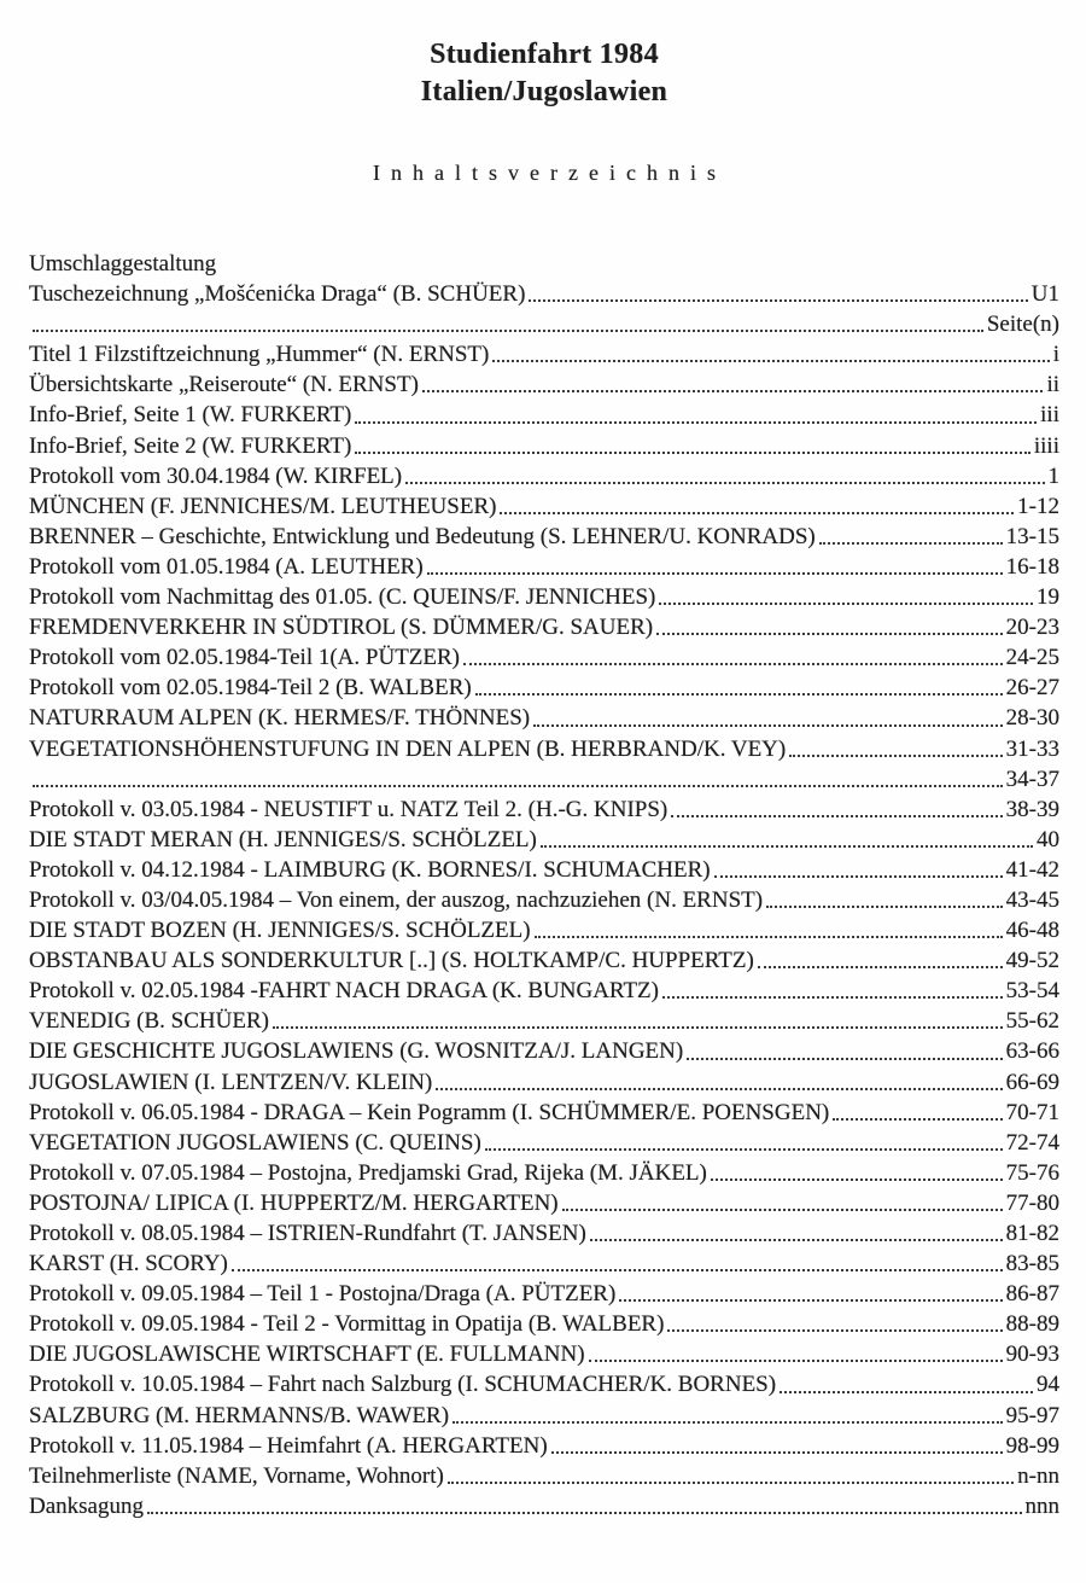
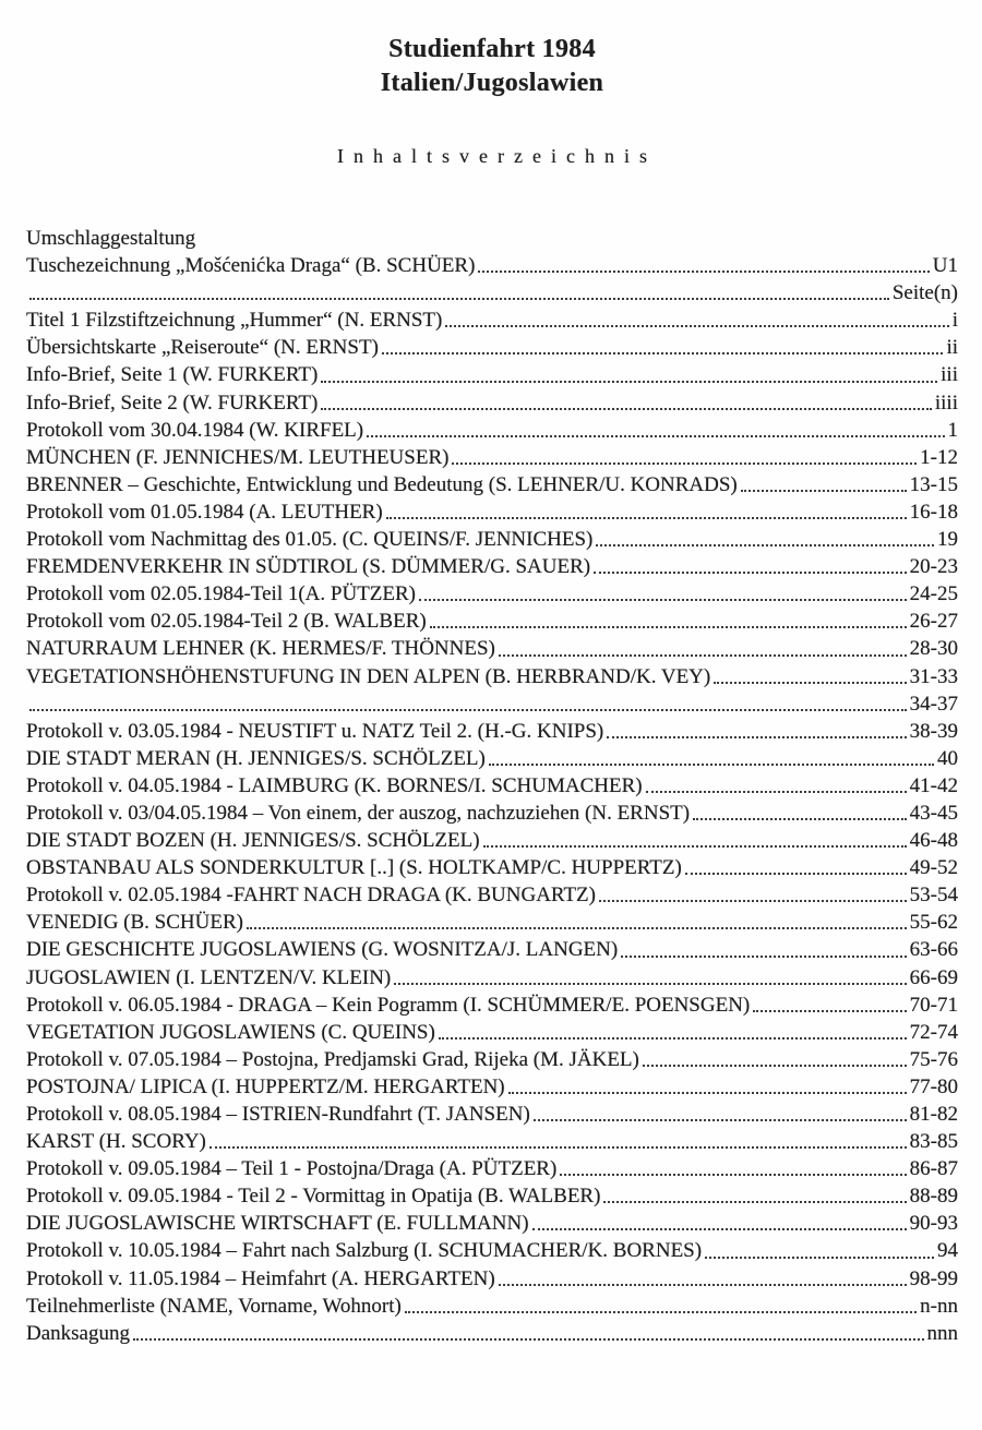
  Studienfahrt 1984
  Italien/Jugoslawien
  Inhaltsverzeichnis
  Umschlaggestaltung
  Tuschezeichnung „Mošćenićka Draga“ (B. SCHÜER)
  U1
  Seite(n)
  Titel 1 Filzstiftzeichnung „Hummer“ (N. ERNST)
  i
  Übersichtskarte „Reiseroute“ (N. ERNST)
  ii
  Info-Brief, Seite 1 (W. FURKERT)
  iii
  Info-Brief, Seite 2 (W. FURKERT)
  iiii
  Protokoll vom 30.04.1984 (W. KIRFEL)
  1
  MÜNCHEN (F. JENNICHES/M. LEUTHEUSER)
  1-12
  BRENNER – Geschichte, Entwicklung und Bedeutung (S. LEHNER/U. KONRADS)
  13-15
  Protokoll vom 01.05.1984 (A. LEUTHER)
  16-18
  Protokoll vom Nachmittag des 01.05. (C. QUEINS/F. JENNICHES)
  19
  FREMDENVERKEHR IN SÜDTIROL (S. DÜMMER/G. SAUER)
  20-23
  Protokoll vom 02.05.1984-Teil 1(A. PÜTZER)
  24-25
  Protokoll vom 02.05.1984-Teil 2 (B. WALBER)
  26-27
- NATURRAUM ALPEN (K. HERMES/F. THÖNNES)
+ NATURRAUM LEHNER (K. HERMES/F. THÖNNES)
  28-30
  VEGETATIONSHÖHENSTUFUNG IN DEN ALPEN (B. HERBRAND/K. VEY)
  31-33
  34-37
  Protokoll v. 03.05.1984 - NEUSTIFT u. NATZ Teil 2. (H.-G. KNIPS)
  38-39
  DIE STADT MERAN (H. JENNIGES/S. SCHÖLZEL)
  40
- Protokoll v. 04.12.1984 - LAIMBURG (K. BORNES/I. SCHUMACHER)
+ Protokoll v. 04.05.1984 - LAIMBURG (K. BORNES/I. SCHUMACHER)
  41-42
  Protokoll v. 03/04.05.1984 – Von einem, der auszog, nachzuziehen (N. ERNST)
  43-45
  DIE STADT BOZEN (H. JENNIGES/S. SCHÖLZEL)
  46-48
  OBSTANBAU ALS SONDERKULTUR [..] (S. HOLTKAMP/C. HUPPERTZ)
  49-52
  Protokoll v. 02.05.1984 -FAHRT NACH DRAGA (K. BUNGARTZ)
  53-54
  VENEDIG (B. SCHÜER)
  55-62
  DIE GESCHICHTE JUGOSLAWIENS (G. WOSNITZA/J. LANGEN)
  63-66
  JUGOSLAWIEN (I. LENTZEN/V. KLEIN)
  66-69
  Protokoll v. 06.05.1984 - DRAGA – Kein Pogramm (I. SCHÜMMER/E. POENSGEN)
  70-71
  VEGETATION JUGOSLAWIENS (C. QUEINS)
  72-74
  Protokoll v. 07.05.1984 – Postojna, Predjamski Grad, Rijeka (M. JÄKEL)
  75-76
  POSTOJNA/ LIPICA (I. HUPPERTZ/M. HERGARTEN)
  77-80
  Protokoll v. 08.05.1984 – ISTRIEN-Rundfahrt (T. JANSEN)
  81-82
  KARST (H. SCORY)
  83-85
  Protokoll v. 09.05.1984 – Teil 1 - Postojna/Draga (A. PÜTZER)
  86-87
  Protokoll v. 09.05.1984 - Teil 2 - Vormittag in Opatija (B. WALBER)
  88-89
  DIE JUGOSLAWISCHE WIRTSCHAFT (E. FULLMANN)
  90-93
  Protokoll v. 10.05.1984 – Fahrt nach Salzburg (I. SCHUMACHER/K. BORNES)
  94
- SALZBURG (M. HERMANNS/B. WAWER)
- 95-97
  Protokoll v. 11.05.1984 – Heimfahrt (A. HERGARTEN)
  98-99
  Teilnehmerliste (NAME, Vorname, Wohnort)
  n-nn
  Danksagung
  nnn
